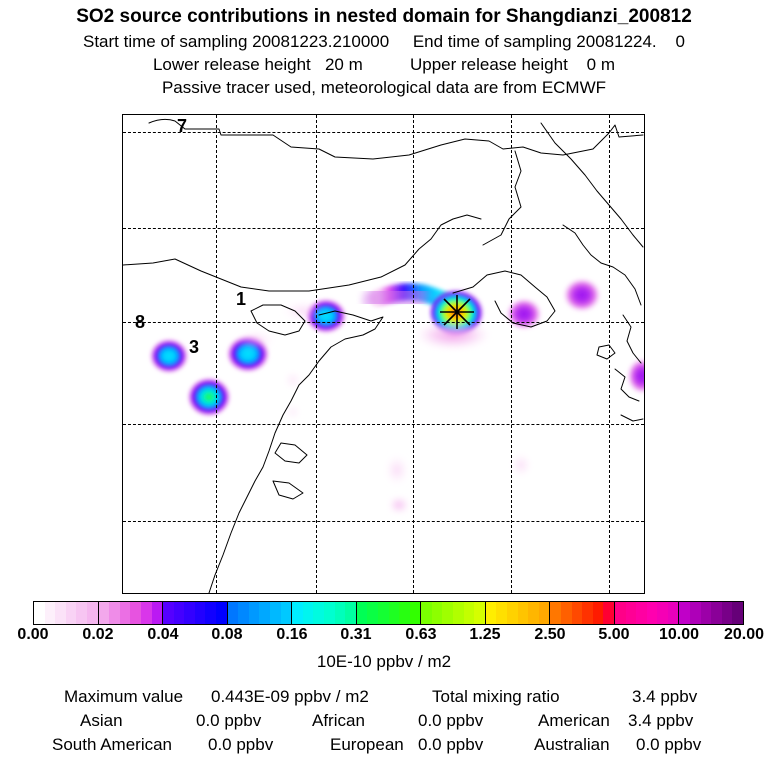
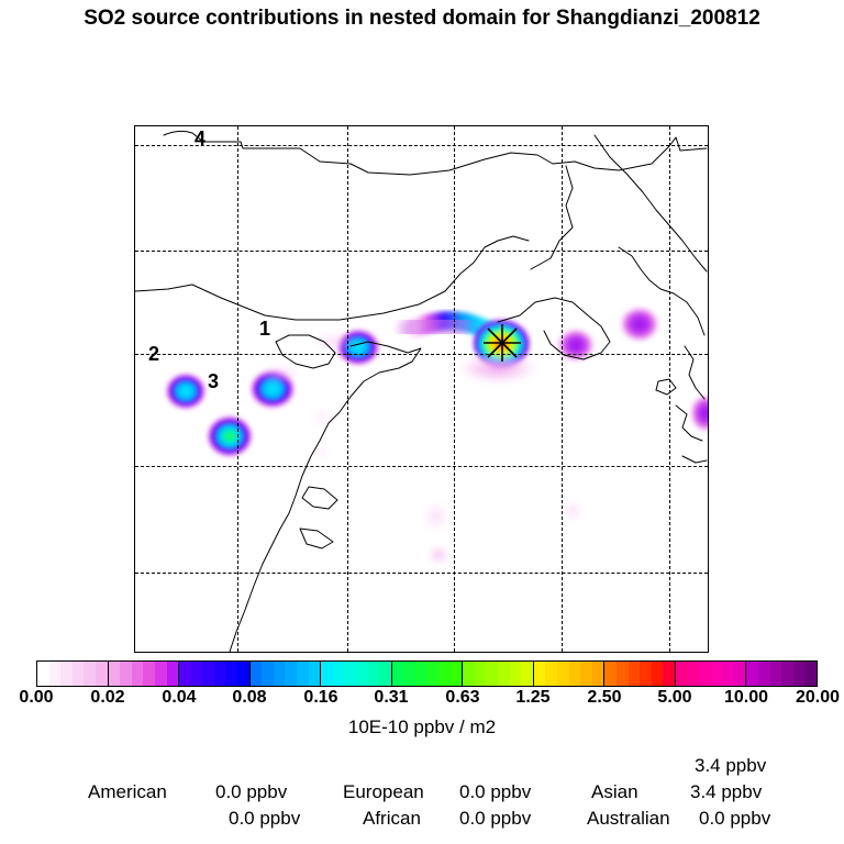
  SO2 source contributions in nested domain for Shangdianzi_200812
- Start time of sampling 20081223.210000 End time of sampling 20081224. 0
- Lower release height 20 m Upper release height 0 m
- Passive tracer used, meteorological data are from ECMWF
- 7
+ 4
  1
- 8
+ 2
  3
  0.00
  0.02
  0.04
  0.08
  0.16
  0.31
  0.63
  1.25
  2.50
  5.00
  10.00
  20.00
  10E-10 ppbv / m2
- Maximum value
- 0.443E-09 ppbv / m2
- Total mixing ratio
  3.4 ppbv
- Asian
+ American
  0.0 ppbv
- African
+ European
  0.0 ppbv
- American
+ Asian
  3.4 ppbv
- South American
  0.0 ppbv
- European
+ African
  0.0 ppbv
  Australian
  0.0 ppbv
